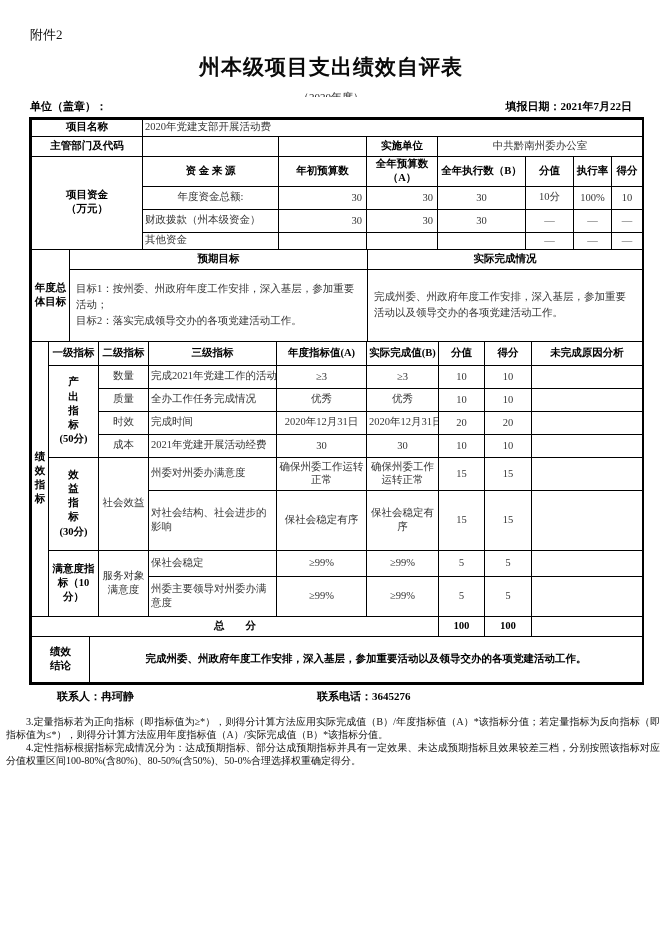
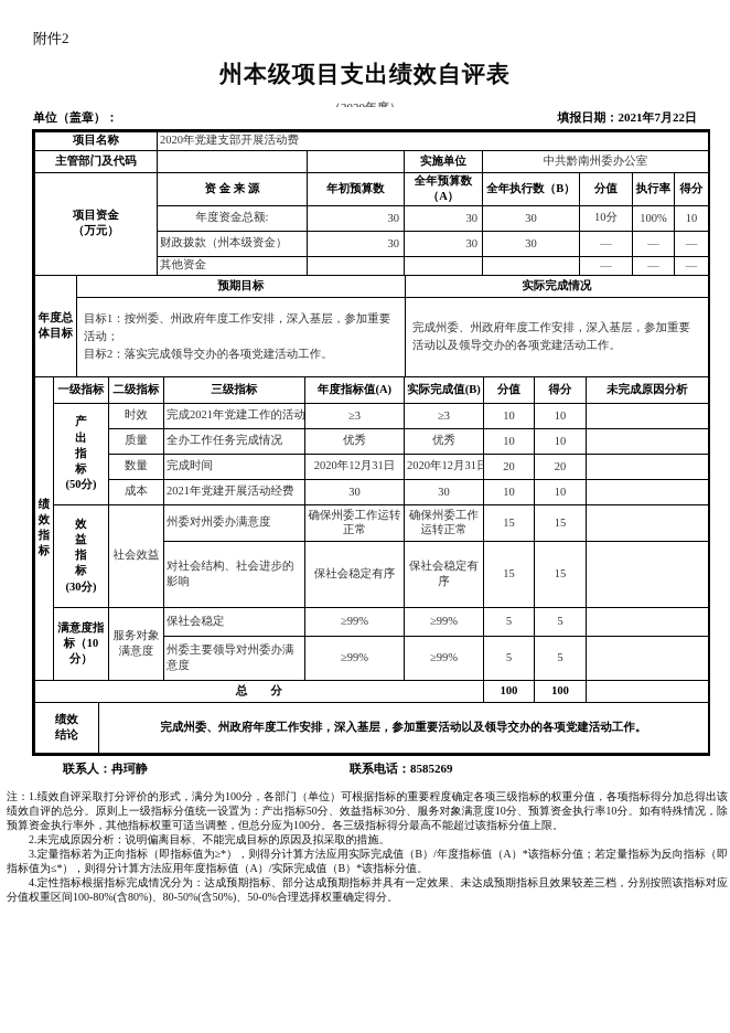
  附件2
  州本级项目支出绩效自评表
  单位（盖章）：
  填报日期：2021年7月22日
  项目名称	2020年党建支部开展活动费
  主管部门及代码			实施单位	中共黔南州委办公室
  项目资金 （万元）	资 金 来 源	年初预算数	全年预算数（A）	全年执行数（B）	分值	执行率	得分
  年度资金总额:	30	30	30	10分	100%	10
  财政拨款（州本级资金）	30	30	30	—	—	—
  其他资金				—	—	—
  年度总体目标	预期目标	实际完成情况
  目标1：按州委、州政府年度工作安排，深入基层，参加重要活动； 目标2：落实完成领导交办的各项党建活动工作。	完成州委、州政府年度工作安排，深入基层，参加重要活动以及领导交办的各项党建活动工作。
  绩效指标	一级指标	二级指标	三级指标	年度指标值(A)	实际完成值(B)	分值	得分	未完成原因分析
- 产出指标(50分)	数量	完成2021年党建工作的活动	≥3	≥3	10	10
+ 产出指标(50分)	时效	完成2021年党建工作的活动	≥3	≥3	10	10
  质量	全办工作任务完成情况	优秀	优秀	10	10
- 时效	完成时间	2020年12月31日	2020年12月31日	20	20
+ 数量	完成时间	2020年12月31日	2020年12月31日	20	20
  成本	2021年党建开展活动经费	30	30	10	10
  效益指标(30分)	社会效益	州委对州委办满意度	确保州委工作运转正常	确保州委工作运转正常	15	15
  对社会结构、社会进步的影响	保社会稳定有序	保社会稳定有序	15	15
  满意度指标（10分）	服务对象满意度	保社会稳定	≥99%	≥99%	5	5
  州委主要领导对州委办满意度	≥99%	≥99%	5	5
  总 分	100	100
  绩效结论	完成州委、州政府年度工作安排，深入基层，参加重要活动以及领导交办的各项党建活动工作。
  联系人：冉珂静
- 联系电话：3645276
+ 联系电话：8585269
+ 注：1.绩效自评采取打分评价的形式，满分为100分，各部门（单位）可根据指标的重要程度确定各项三级指标的权重分值，各项指标得分加总得出该绩效自评的总分。原则上一级指标分值统一设置为：产出指标50分、效益指标30分、服务对象满意度10分、预算资金执行率10分。如有特殊情况，除预算资金执行率外，其他指标权重可适当调整，但总分应为100分。各三级指标得分最高不能超过该指标分值上限。
+ 2.未完成原因分析：说明偏离目标、不能完成目标的原因及拟采取的措施。
  3.定量指标若为正向指标（即指标值为≥*），则得分计算方法应用实际完成值（B）/年度指标值（A）*该指标分值；若定量指标为反向指标（即指标值为≤*），则得分计算方法应用年度指标值（A）/实际完成值（B）*该指标分值。
  4.定性指标根据指标完成情况分为：达成预期指标、部分达成预期指标并具有一定效果、未达成预期指标且效果较差三档，分别按照该指标对应分值权重区间100-80%(含80%)、80-50%(含50%)、50-0%合理选择权重确定得分。
